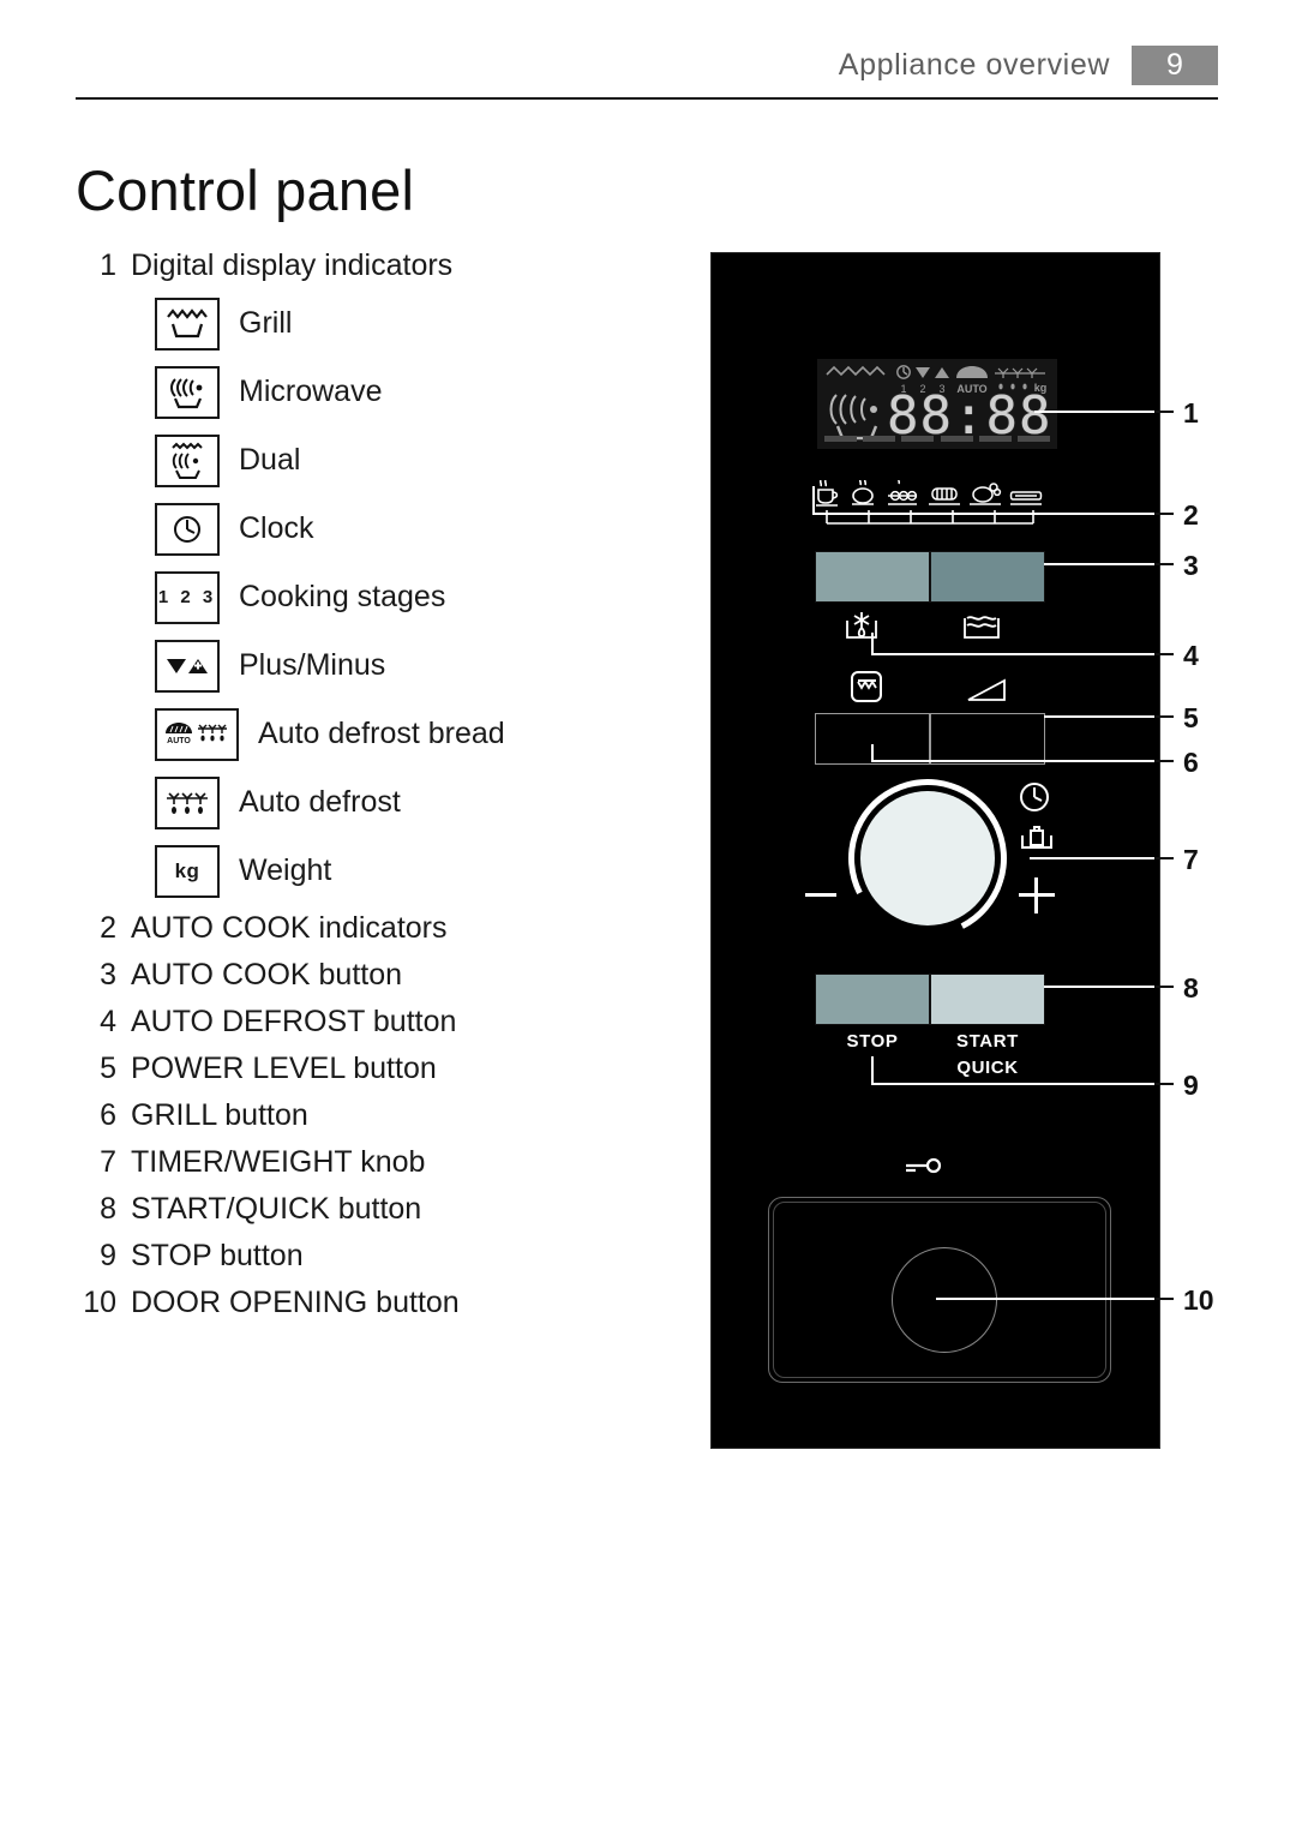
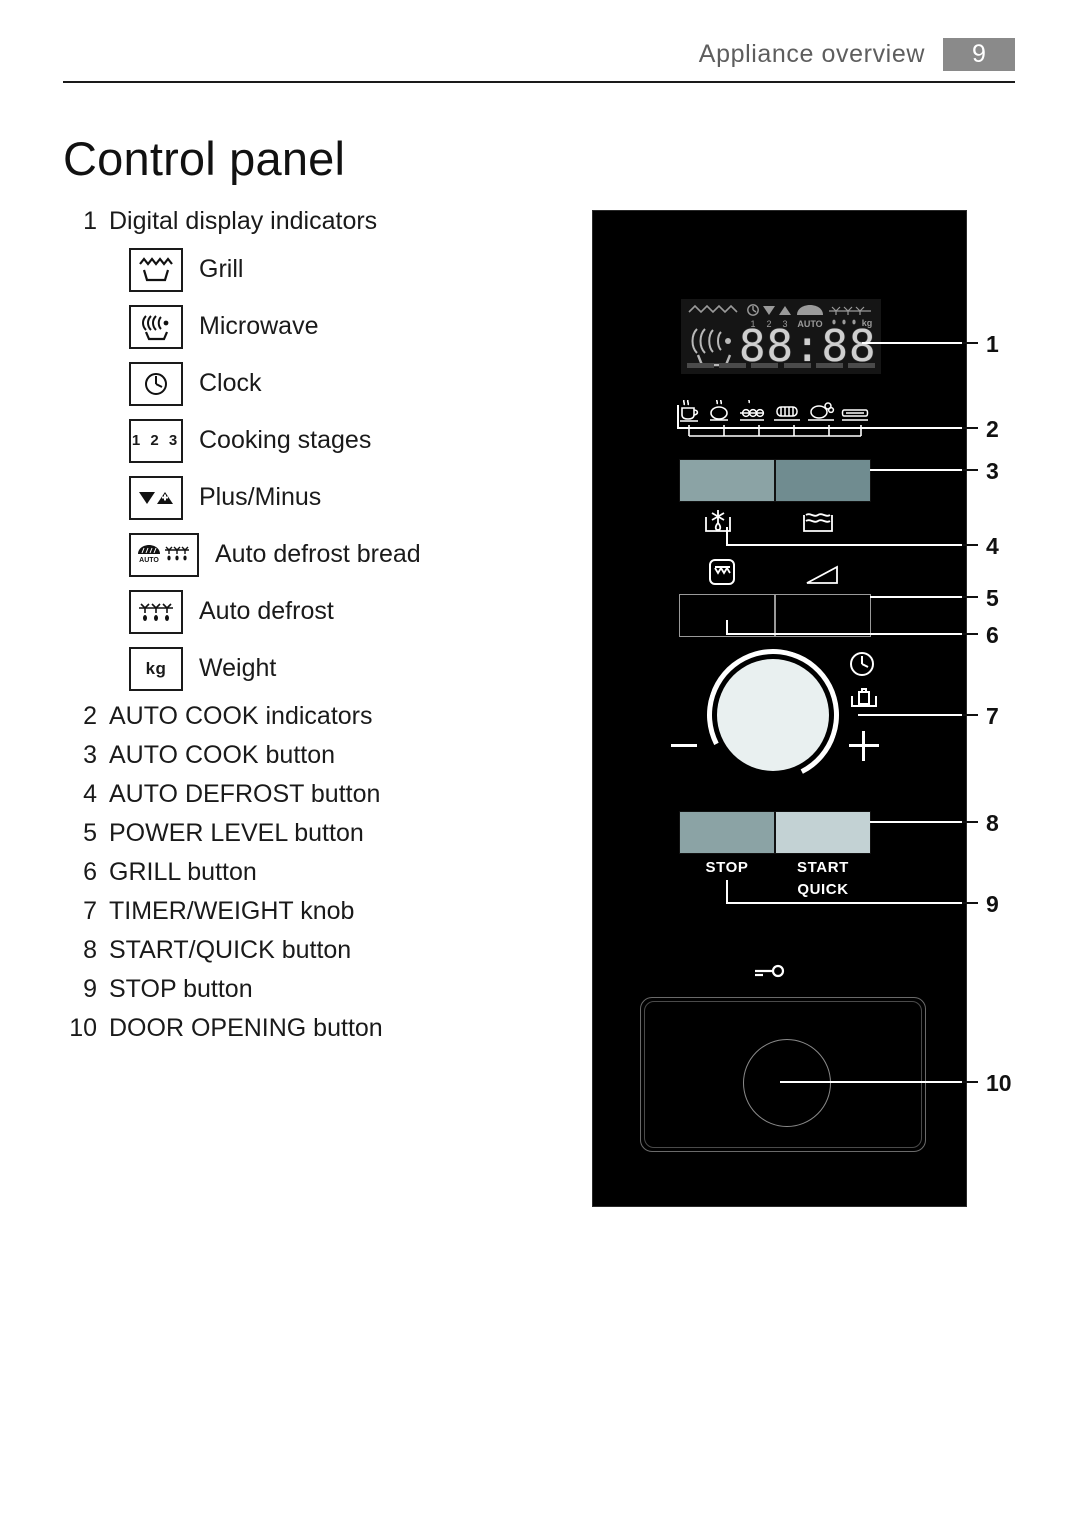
  Appliance overview
  9
  Control panel
  1
  Digital display indicators
  Grill
  Microwave
- Dual
  Clock
  1 2 3
  Cooking stages
  Plus/Minus
  Auto defrost bread
  Auto defrost
  kg
  Weight
  2
  AUTO COOK indicators
  3
  AUTO COOK button
  4
  AUTO DEFROST button
  5
  POWER LEVEL button
  6
  GRILL button
  7
  TIMER/WEIGHT knob
  8
  START/QUICK button
  9
  STOP button
  10
  DOOR OPENING button
  1
  2
  3
  AUTO
  kg
  88:88
  STOP
  START
  QUICK
  1
  2
  3
  4
  5
  6
  7
  8
  9
  10
